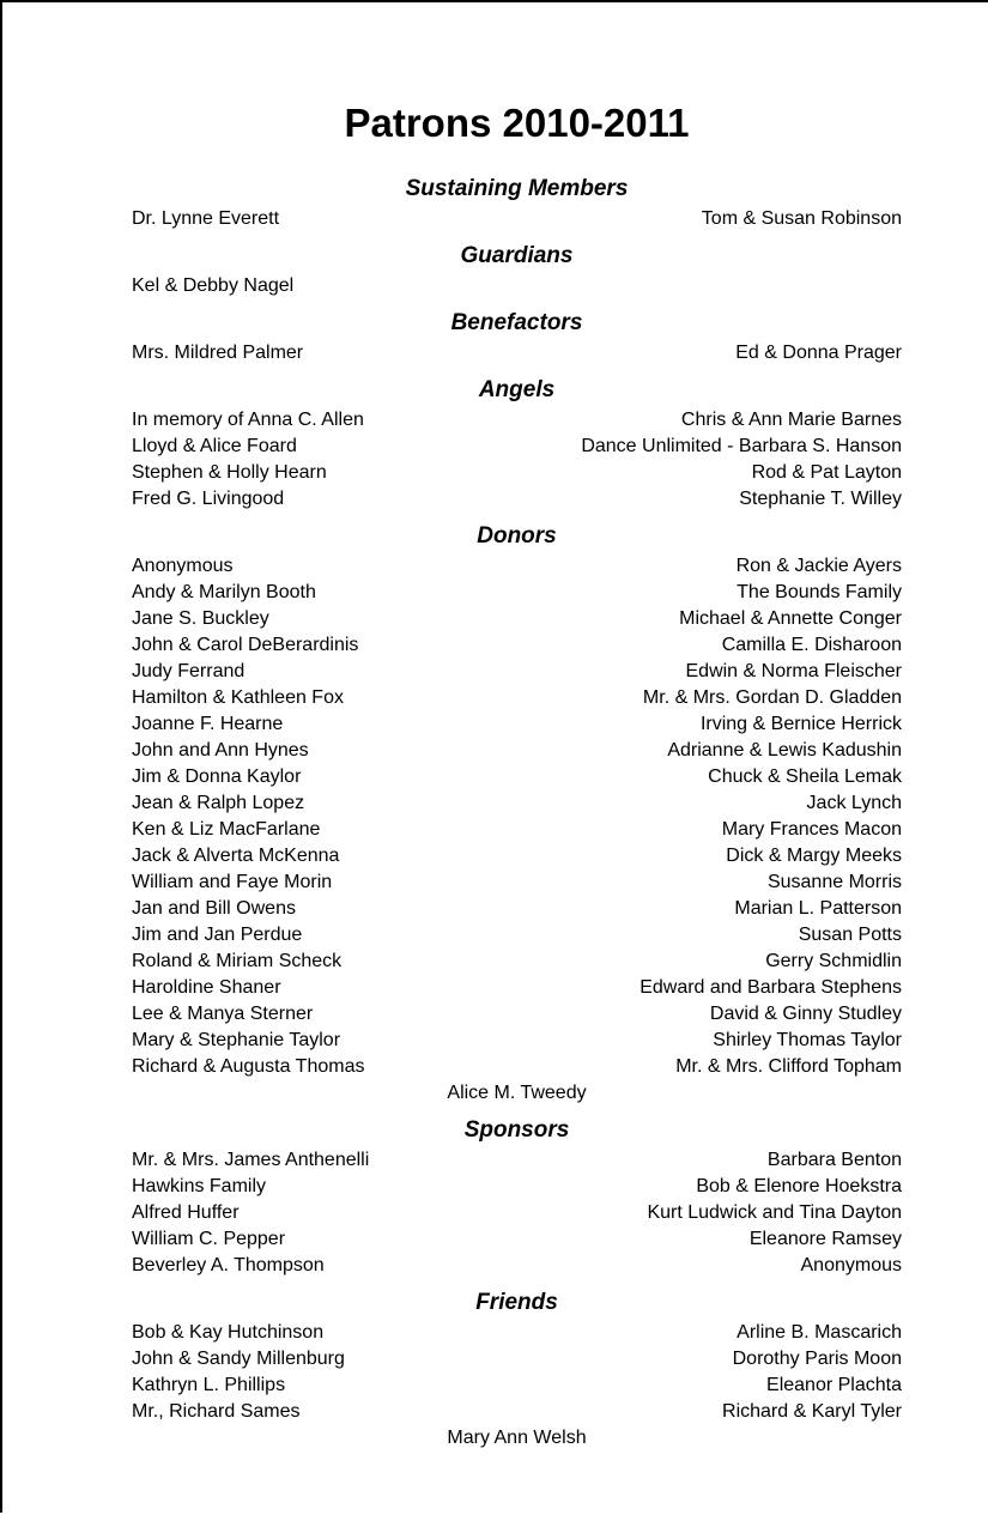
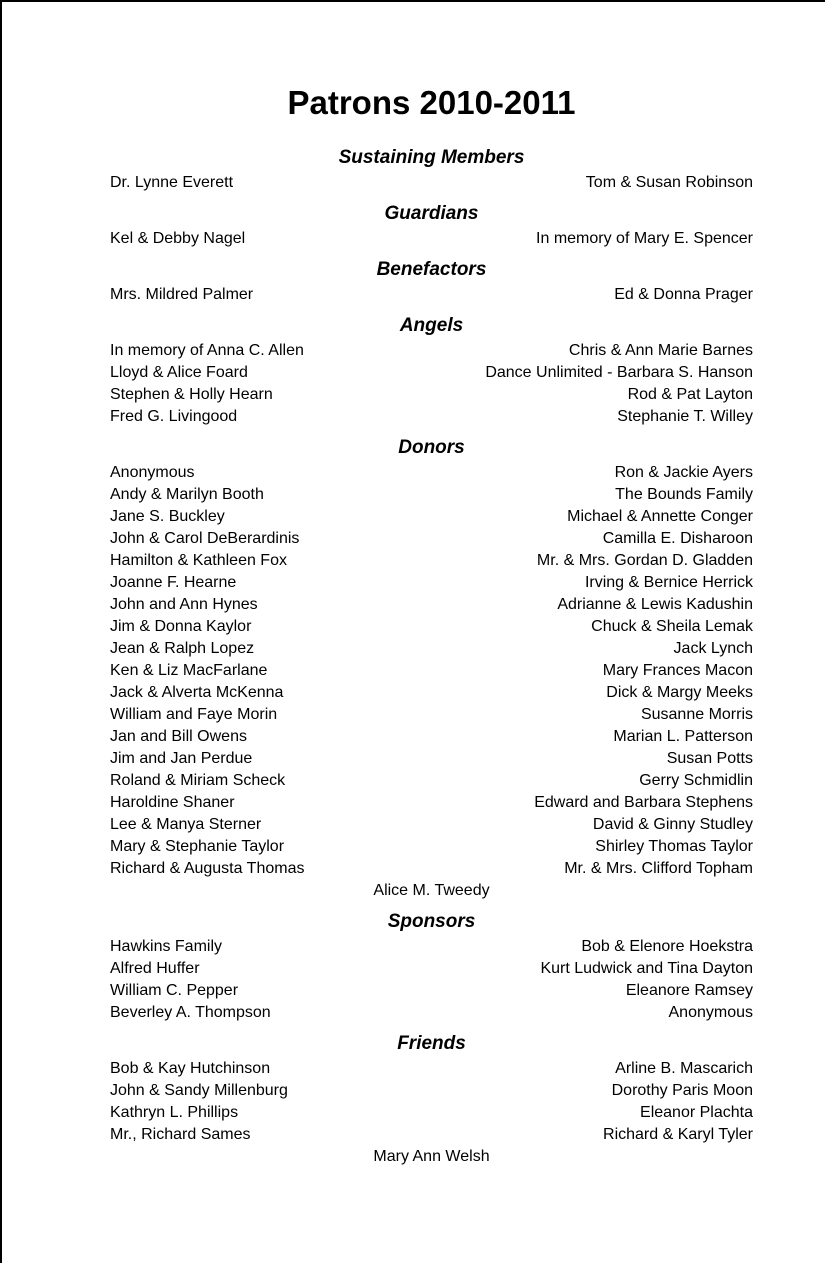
  Patrons 2010-2011
  Sustaining Members
  Dr. Lynne Everett
  Tom & Susan Robinson
  Guardians
  Kel & Debby Nagel
+ In memory of Mary E. Spencer
  Benefactors
  Mrs. Mildred Palmer
  Ed & Donna Prager
  Angels
  In memory of Anna C. Allen
  Chris & Ann Marie Barnes
  Lloyd & Alice Foard
  Dance Unlimited - Barbara S. Hanson
  Stephen & Holly Hearn
  Rod & Pat Layton
  Fred G. Livingood
  Stephanie T. Willey
  Donors
  Anonymous
  Ron & Jackie Ayers
  Andy & Marilyn Booth
  The Bounds Family
  Jane S. Buckley
  Michael & Annette Conger
  John & Carol DeBerardinis
  Camilla E. Disharoon
- Judy Ferrand
- Edwin & Norma Fleischer
  Hamilton & Kathleen Fox
  Mr. & Mrs. Gordan D. Gladden
  Joanne F. Hearne
  Irving & Bernice Herrick
  John and Ann Hynes
  Adrianne & Lewis Kadushin
  Jim & Donna Kaylor
  Chuck & Sheila Lemak
  Jean & Ralph Lopez
  Jack Lynch
  Ken & Liz MacFarlane
  Mary Frances Macon
  Jack & Alverta McKenna
  Dick & Margy Meeks
  William and Faye Morin
  Susanne Morris
  Jan and Bill Owens
  Marian L. Patterson
  Jim and Jan Perdue
  Susan Potts
  Roland & Miriam Scheck
  Gerry Schmidlin
  Haroldine Shaner
  Edward and Barbara Stephens
  Lee & Manya Sterner
  David & Ginny Studley
  Mary & Stephanie Taylor
  Shirley Thomas Taylor
  Richard & Augusta Thomas
  Mr. & Mrs. Clifford Topham
  Alice M. Tweedy
  Sponsors
- Mr. & Mrs. James Anthenelli
- Barbara Benton
  Hawkins Family
  Bob & Elenore Hoekstra
  Alfred Huffer
  Kurt Ludwick and Tina Dayton
  William C. Pepper
  Eleanore Ramsey
  Beverley A. Thompson
  Anonymous
  Friends
  Bob & Kay Hutchinson
  Arline B. Mascarich
  John & Sandy Millenburg
  Dorothy Paris Moon
  Kathryn L. Phillips
  Eleanor Plachta
  Mr., Richard Sames
  Richard & Karyl Tyler
  Mary Ann Welsh
